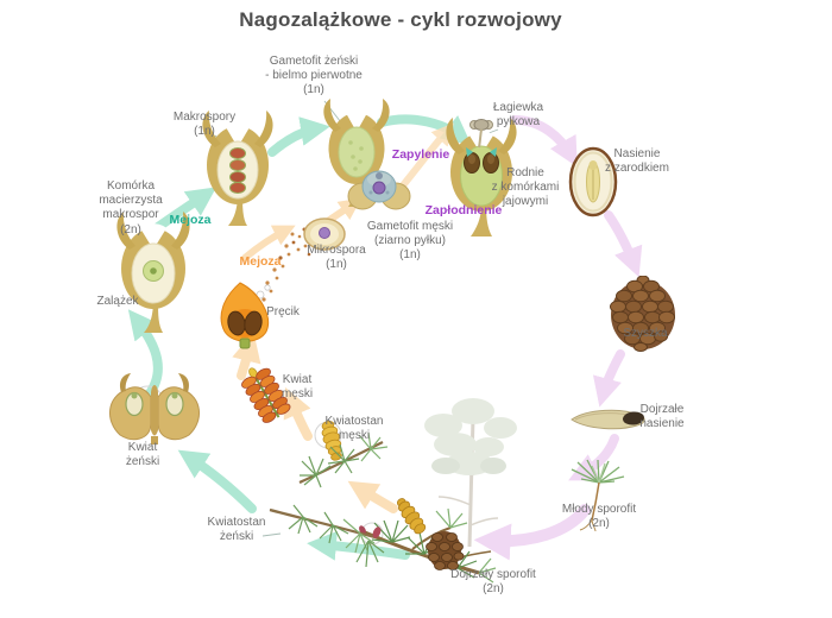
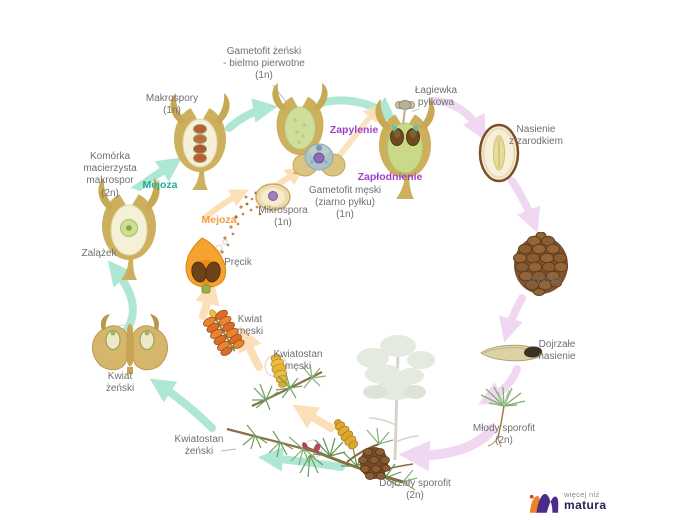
- Nagozalążkowe - cykl rozwojowy
  Gametofit żeński
  - bielmo pierwotne
  (1n)
  Makrospory
  (1n)
  Komórka
  macierzysta
  makrospor
  (2n)
  Mejoza
  Zalążek
  Mejoza
  Mikrospora
  (1n)
  Pręcik
  Gametofit męski
  (ziarno pyłku)
  (1n)
  Zapylenie
  Zapłodnienie
  Łagiewka
  pyłkowa
- Rodnie
- z komórkami
- jajowymi
  Nasienie
  z zarodkiem
  Szyszka
  Dojrzałe
  nasienie
  Młody sporofit
  (2n)
  Dojrzały sporofit
  (2n)
  Kwiatostan
  żeński
  Kwiat
  żeński
  Kwiat
  męski
  Kwiatostan
  męski
+ więcej niż
+ matura
